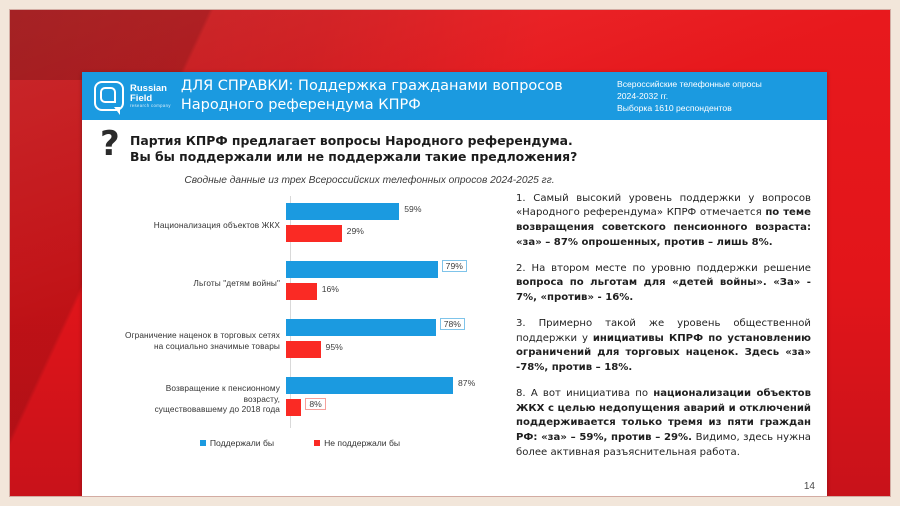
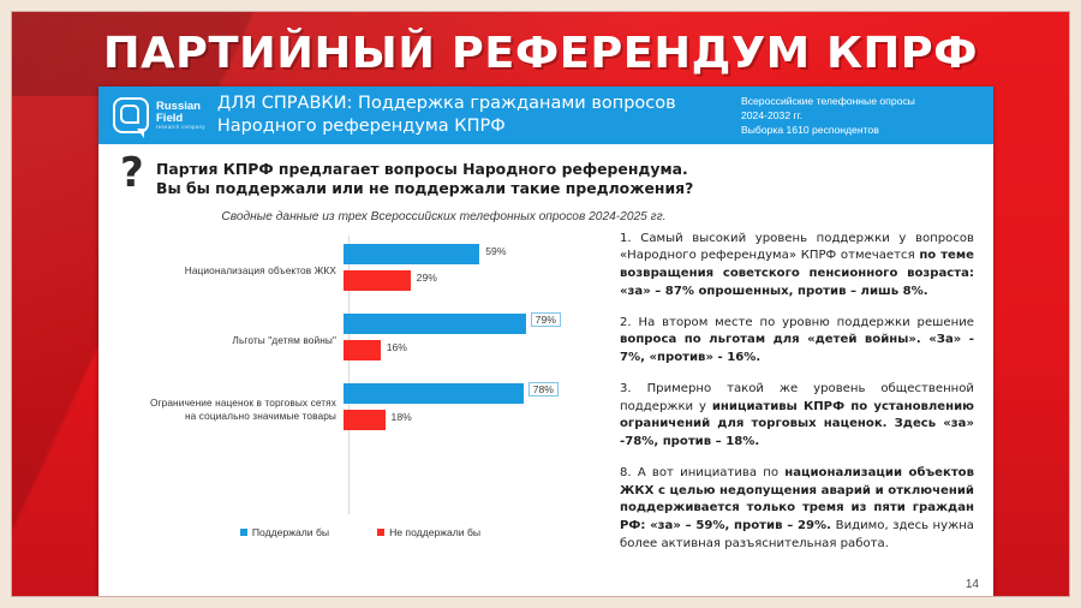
+ ПАРТИЙНЫЙ РЕФЕРЕНДУМ КПРФ
  Russian
  Field
  ДЛЯ СПРАВКИ: Поддержка гражданами вопросов Народного референдума КПРФ
  Всероссийские телефонные опросы
  2024-2032 гг.
  Выборка 1610 респондентов
  ?
  Партия КПРФ предлагает вопросы Народного референдума.
  Вы бы поддержали или не поддержали такие предложения?
  Сводные данные из трех Всероссийских телефонных опросов 2024-2025 гг.
  Национализация объектов ЖКХ
  59%
  29%
  Льготы "детям войны"
  79%
  16%
  Ограничение наценок в торговых сетях
  на социально значимые товары
  78%
- 95%
+ 18%
- Возвращение к пенсионному
- возрасту,
- существовавшему до 2018 года
- 87%
- 8%
  Поддержали бы
  Не поддержали бы
  1. Самый высокий уровень поддержки у вопросов «Народного референдума» КПРФ отмечается по теме возвращения советского пенсионного возраста: «за» – 87% опрошенных, против – лишь 8%.
  2. На втором месте по уровню поддержки решение вопроса по льготам для «детей войны». «За» - 7%, «против» - 16%.
  3. Примерно такой же уровень общественной поддержки у инициативы КПРФ по установлению ограничений для торговых наценок. Здесь «за» -78%, против – 18%.
  8. А вот инициатива по национализации объектов ЖКХ с целью недопущения аварий и отключений поддерживается только тремя из пяти граждан РФ: «за» – 59%, против – 29%. Видимо, здесь нужна более активная разъяснительная работа.
  14
